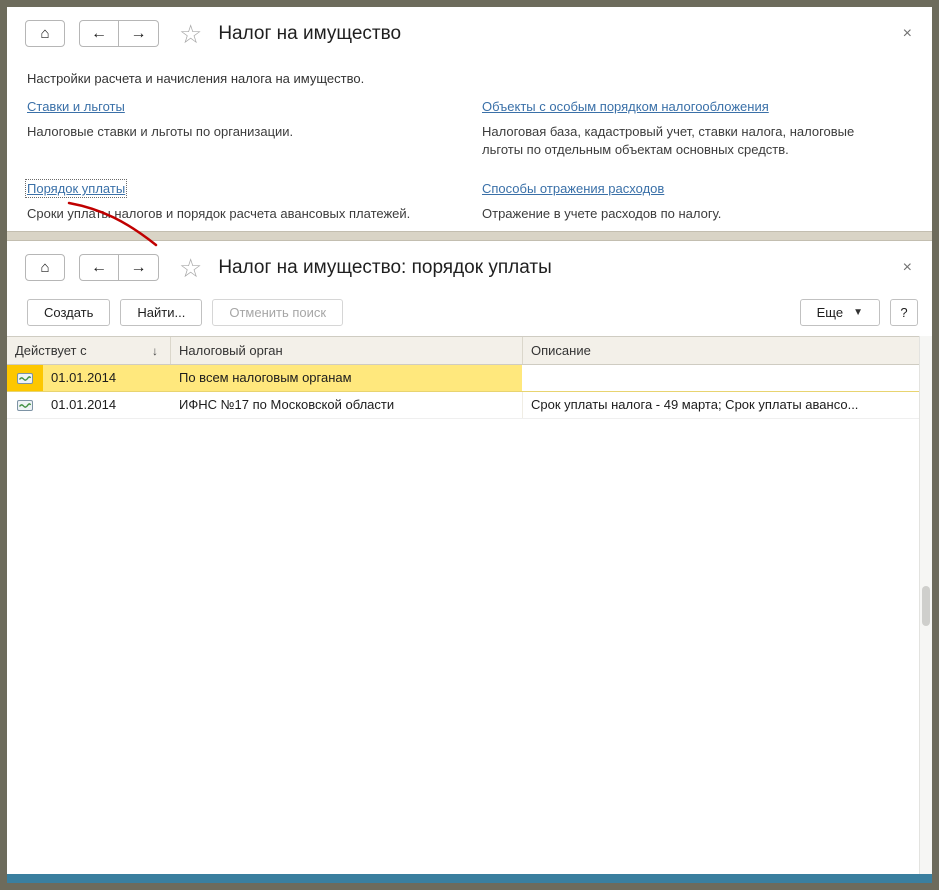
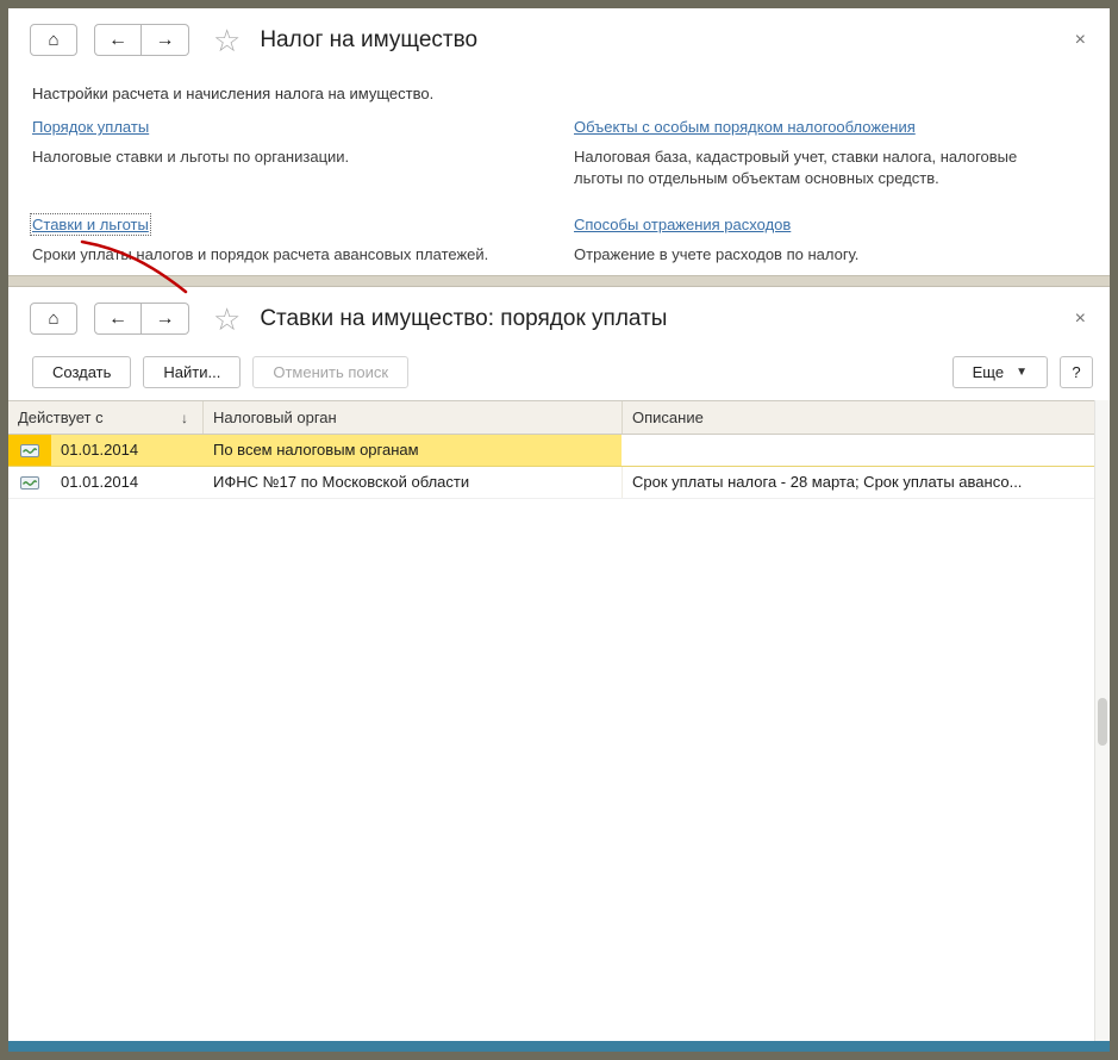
  ⌂
  ←
  →
  ☆
  Налог на имущество
  ×
  Настройки расчета и начисления налога на имущество.
- Ставки и льготы
+ Порядок уплаты
  Налоговые ставки и льготы по организации.
  Объекты с особым порядком налогообложения
  Налоговая база, кадастровый учет, ставки налога, налоговые льготы по отдельным объектам основных средств.
- Порядок уплаты
+ Ставки и льготы
  Сроки уплат налогов и порядок расчета авансовых платежей.
  Способы отражения расходов
  Отражение в учете расходов по налогу.
  ⌂
  ←
  →
  ☆
- Налог на имущество: порядок уплаты
+ Ставки на имущество: порядок уплаты
  ×
  Создать
  Найти...
  Отменить поиск
  Еще
  ▼
  ?
  Действует с
  ↓
  Налоговый орган
  Описание
  01.01.2014
  По всем налоговым органам
  01.01.2014
  ИФНС №17 по Московской области
- Срок уплаты налога - 49 марта; Срок уплаты авансо...
+ Срок уплаты налога - 28 марта; Срок уплаты авансо...
